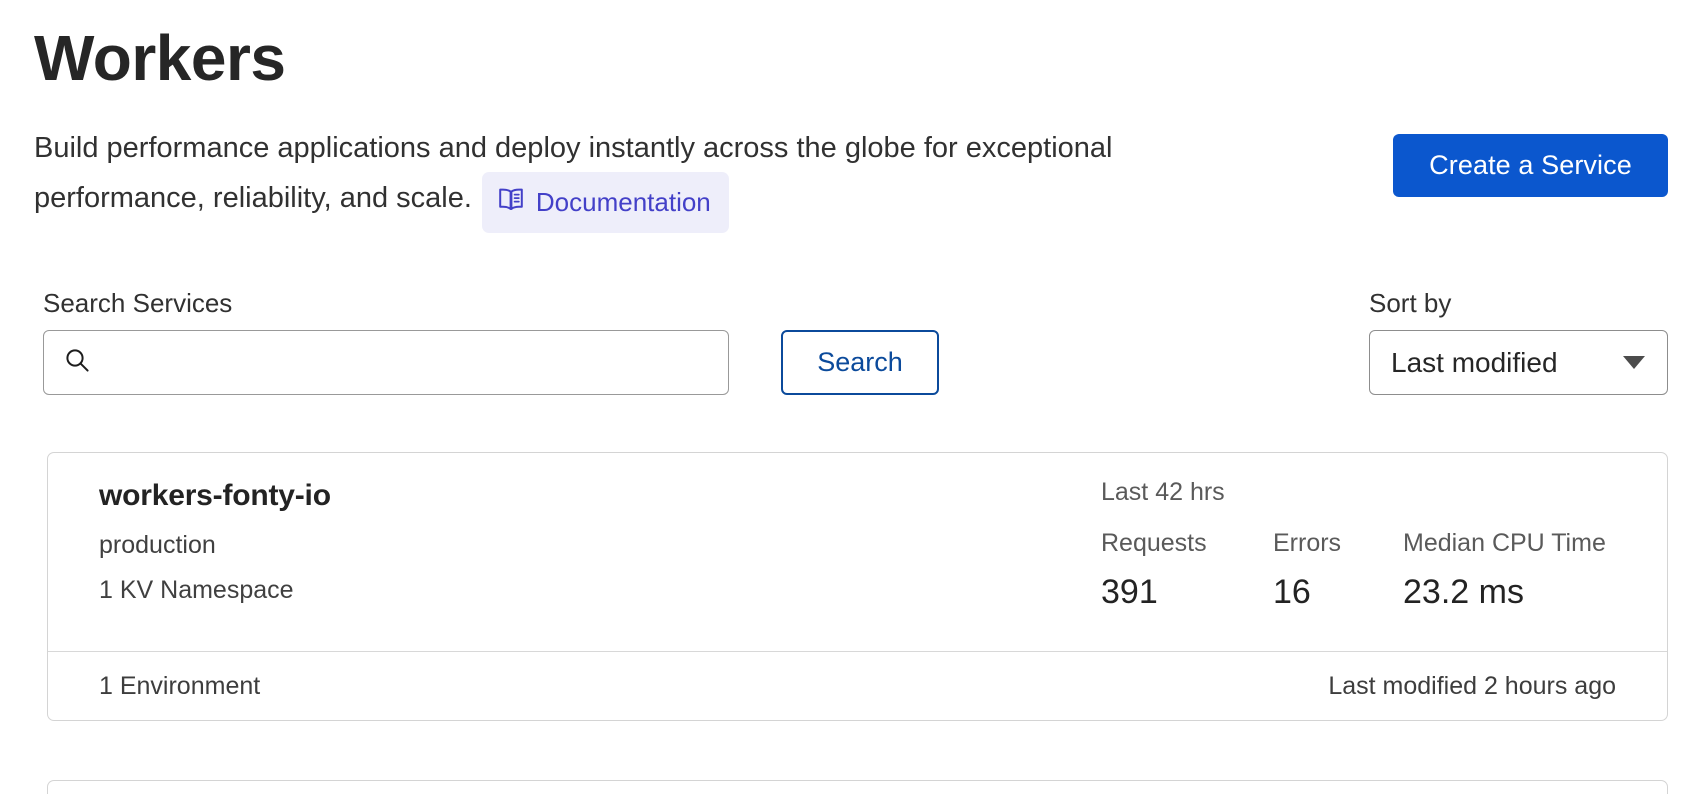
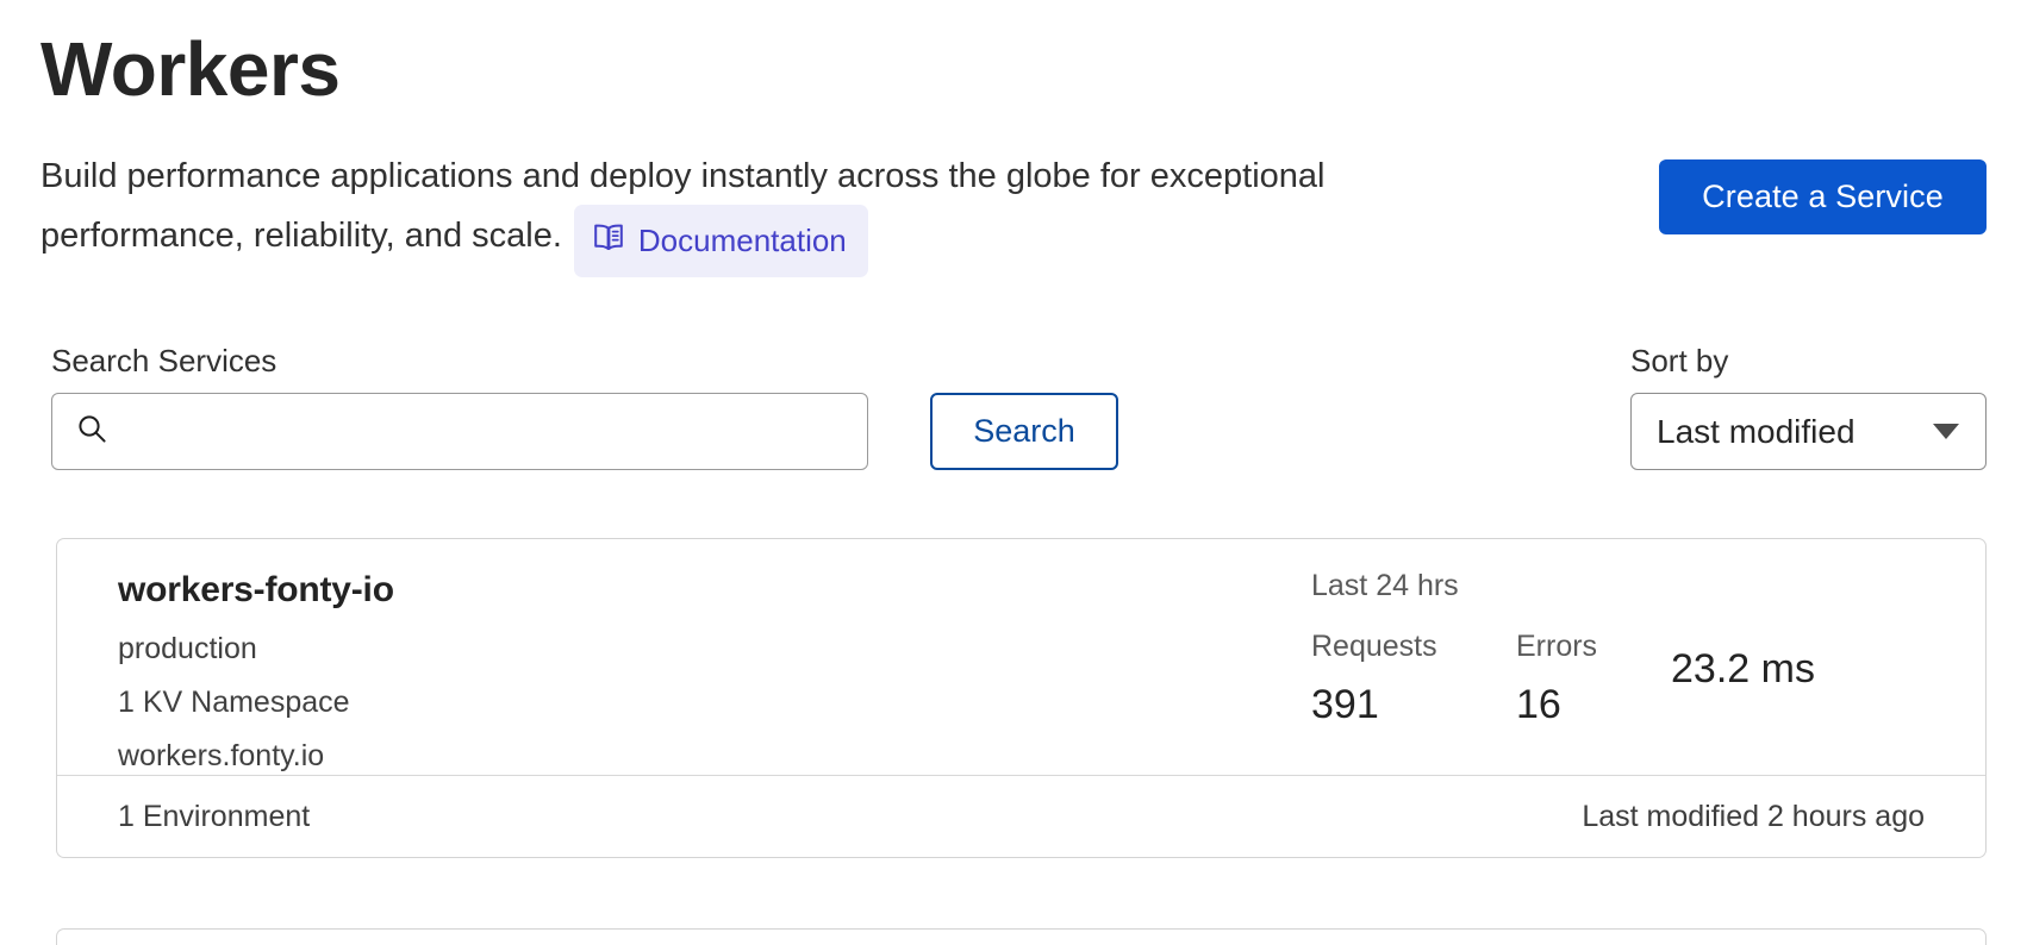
  Workers
  Build performance applications and deploy instantly across the globe for exceptional performance, reliability, and scale.
  Documentation
  Create a Service
  Search Services
  Search
  Sort by
  Last modified
  workers-fonty-io
  production
  1 KV Namespace
+ workers.fonty.io
- Last 42 hrs
+ Last 24 hrs
  Requests
  391
  Errors
  16
- Median CPU Time
  23.2 ms
  1 Environment
  Last modified 2 hours ago
